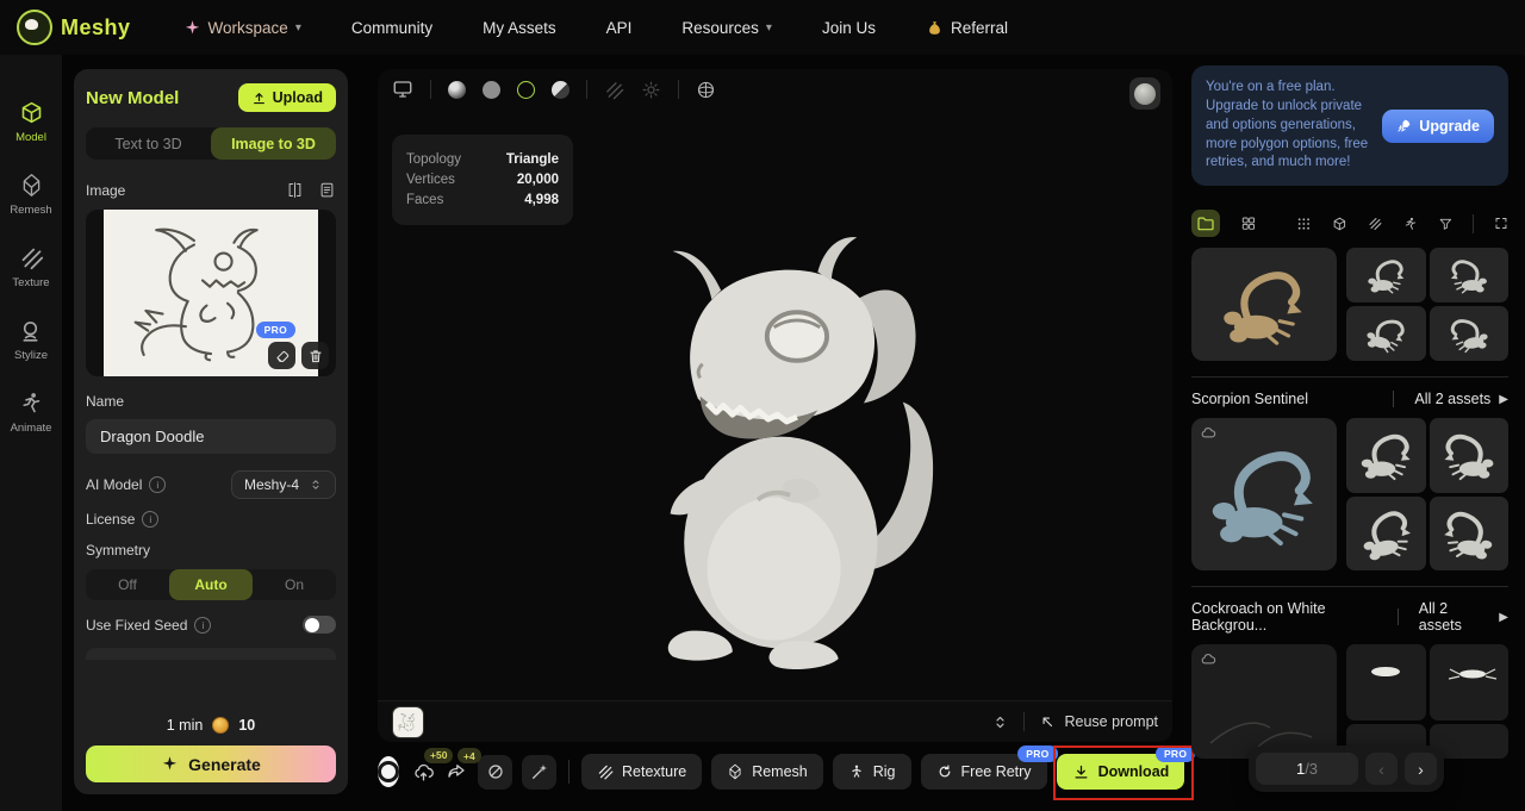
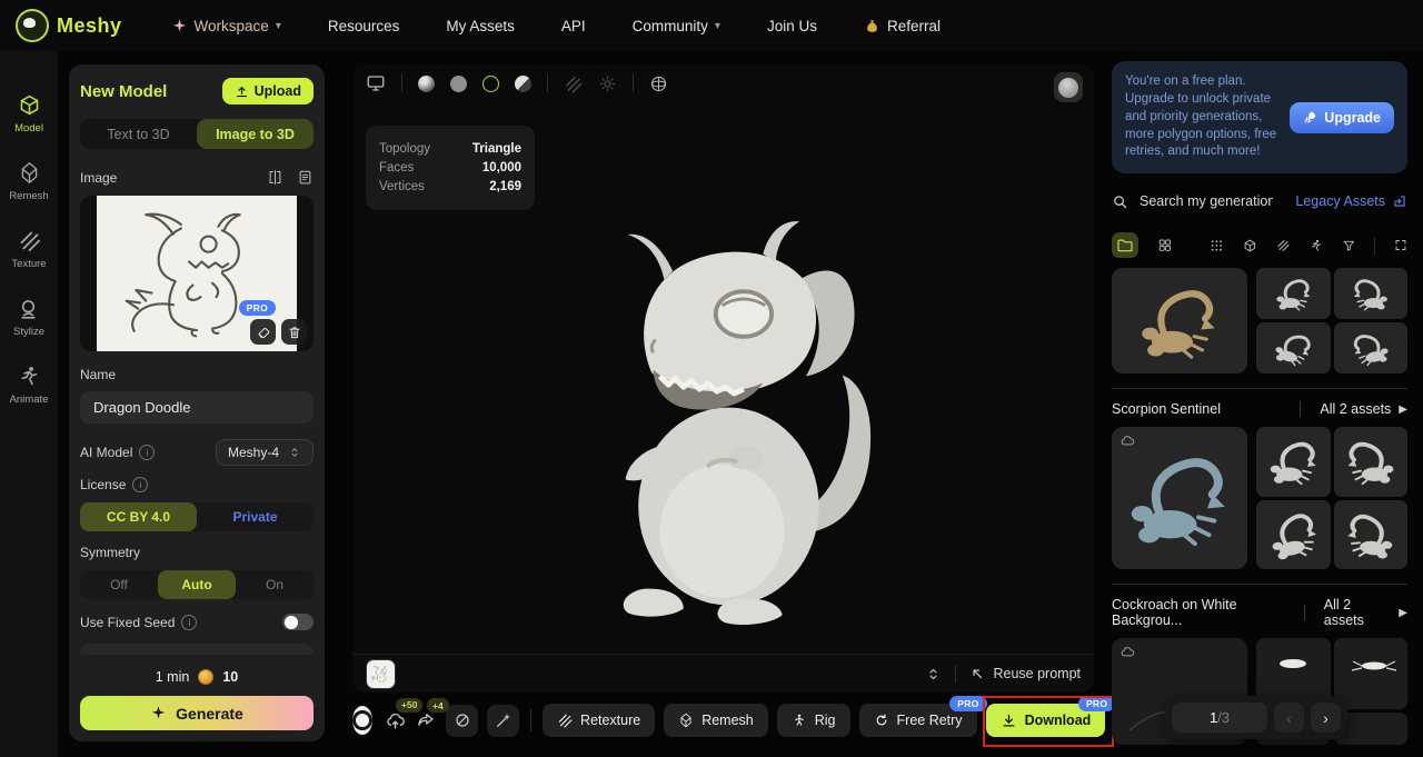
  Meshy
  Workspace
  ▾
- Community
+ Resources
  My Assets
  API
- Resources
+ Community
  ▾
  Join Us
  Referral
  Model
  Remesh
  Texture
  Stylize
  Animate
  New Model
  Upload
  Text to 3D
  Image to 3D
  Image
  PRO
  Name
  Dragon Doodle
  AI Model
  i
  Meshy-4
  License
  i
+ CC BY 4.0
+ Private
  Symmetry
  Off
  Auto
  On
  Use Fixed Seed
  i
  1 min
  10
  Generate
  Topology
  Triangle
- Vertices
+ Faces
- 20,000
+ 10,000
- Faces
+ Vertices
- 4,998
+ 2,169
  Reuse prompt
  +50
  +4
  Retexture
  Remesh
  Rig
  Free Retry
  PRO
  Download
  PRO
- You're on a free plan. Upgrade to unlock private and options generations, more polygon options, free retries, and much more!
+ You're on a free plan. Upgrade to unlock private and priority generations, more polygon options, free retries, and much more!
  Upgrade
+ Search my generation
+ Legacy Assets
  Scorpion Sentinel
  All 2 assets
  ▶
  Cockroach on White Backgrou...
  All 2 assets
  ▶
  1
  /3
  ‹
  ›
